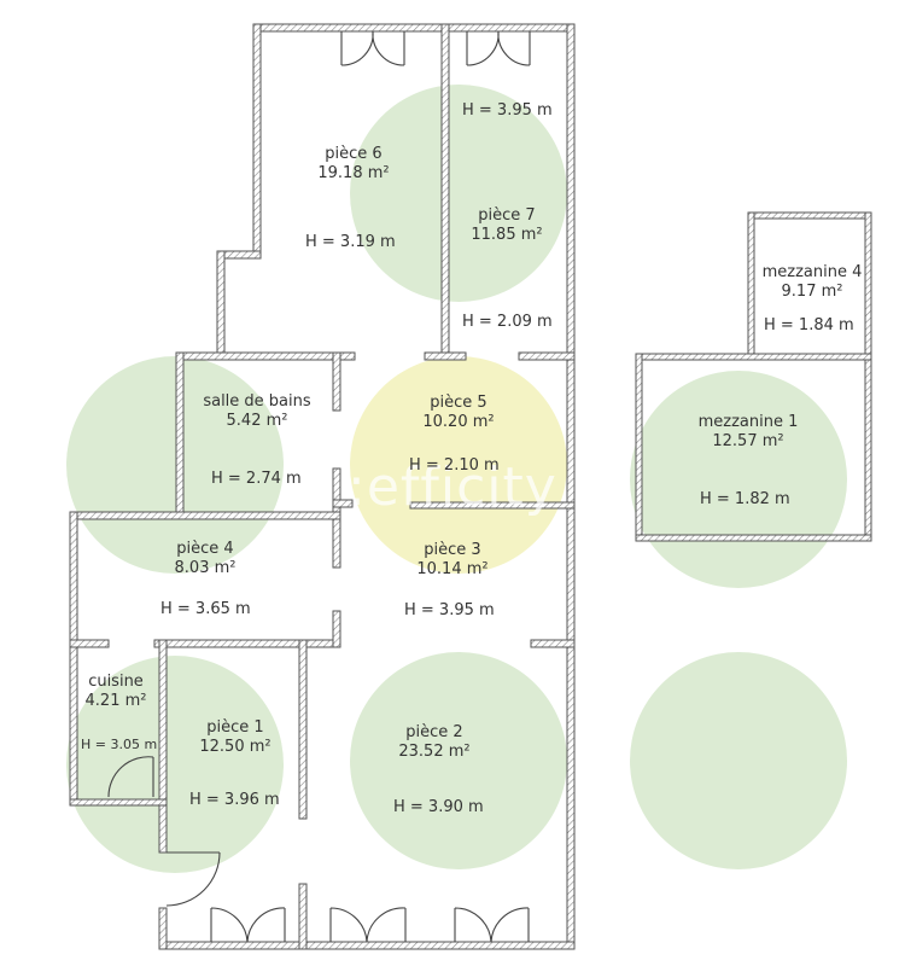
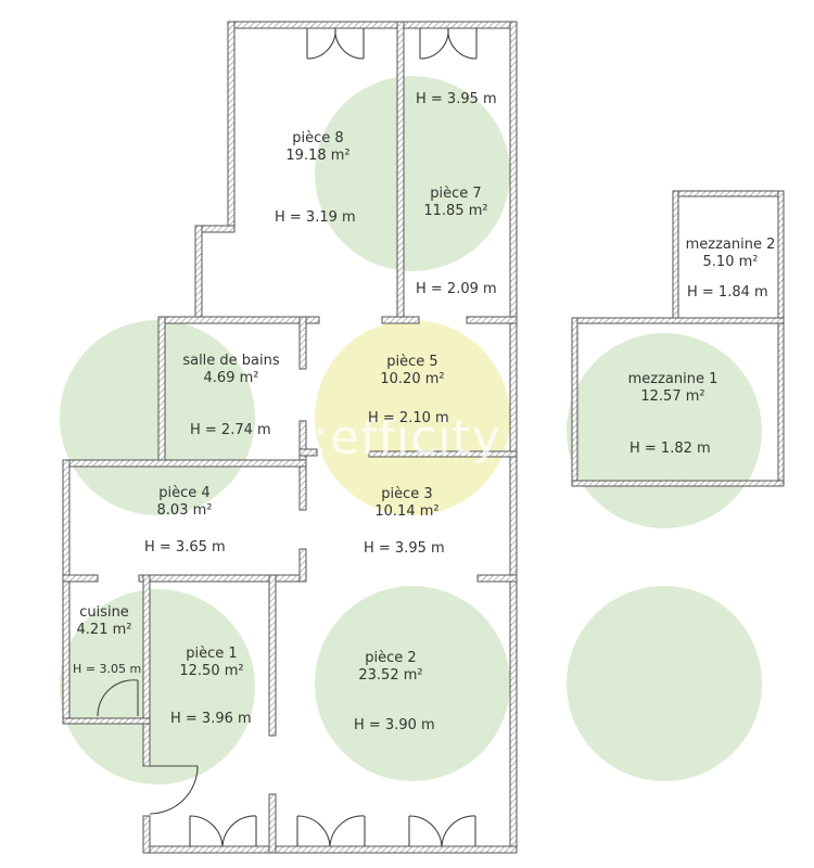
  :efficity
- pièce 6
+ pièce 8
  19.18 m²
  H = 3.19 m
  H = 3.95 m
  pièce 7
  11.85 m²
  H = 2.09 m
  salle de bains
- 5.42 m²
+ 4.69 m²
  H = 2.74 m
  pièce 5
  10.20 m²
  H = 2.10 m
  pièce 4
  8.03 m²
  H = 3.65 m
  pièce 3
  10.14 m²
  H = 3.95 m
  cuisine
  4.21 m²
  H = 3.05 m
  pièce 1
  12.50 m²
  H = 3.96 m
  pièce 2
  23.52 m²
  H = 3.90 m
- mezzanine 4
+ mezzanine 2
- 9.17 m²
+ 5.10 m²
  H = 1.84 m
  mezzanine 1
  12.57 m²
  H = 1.82 m
